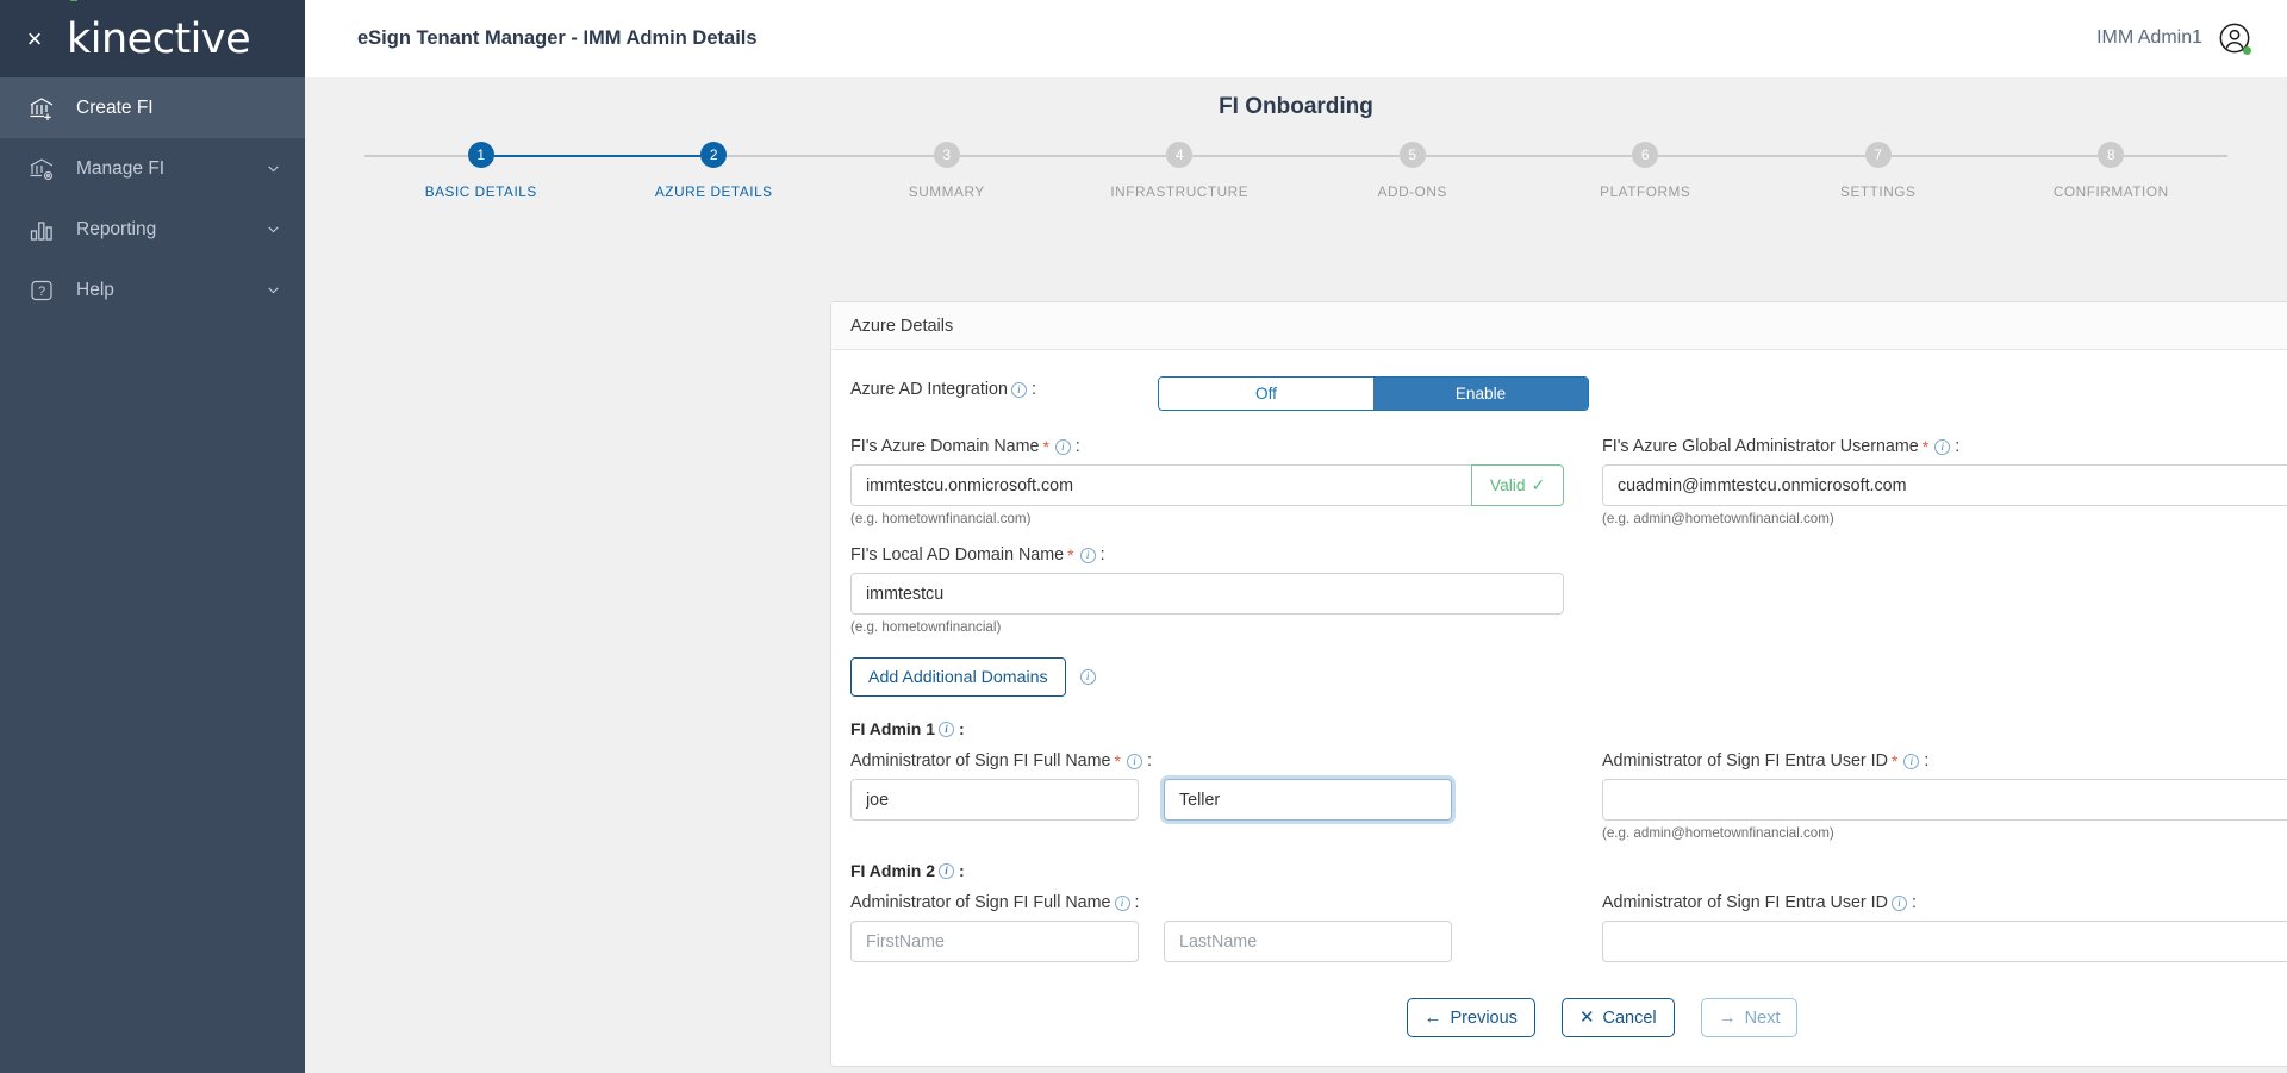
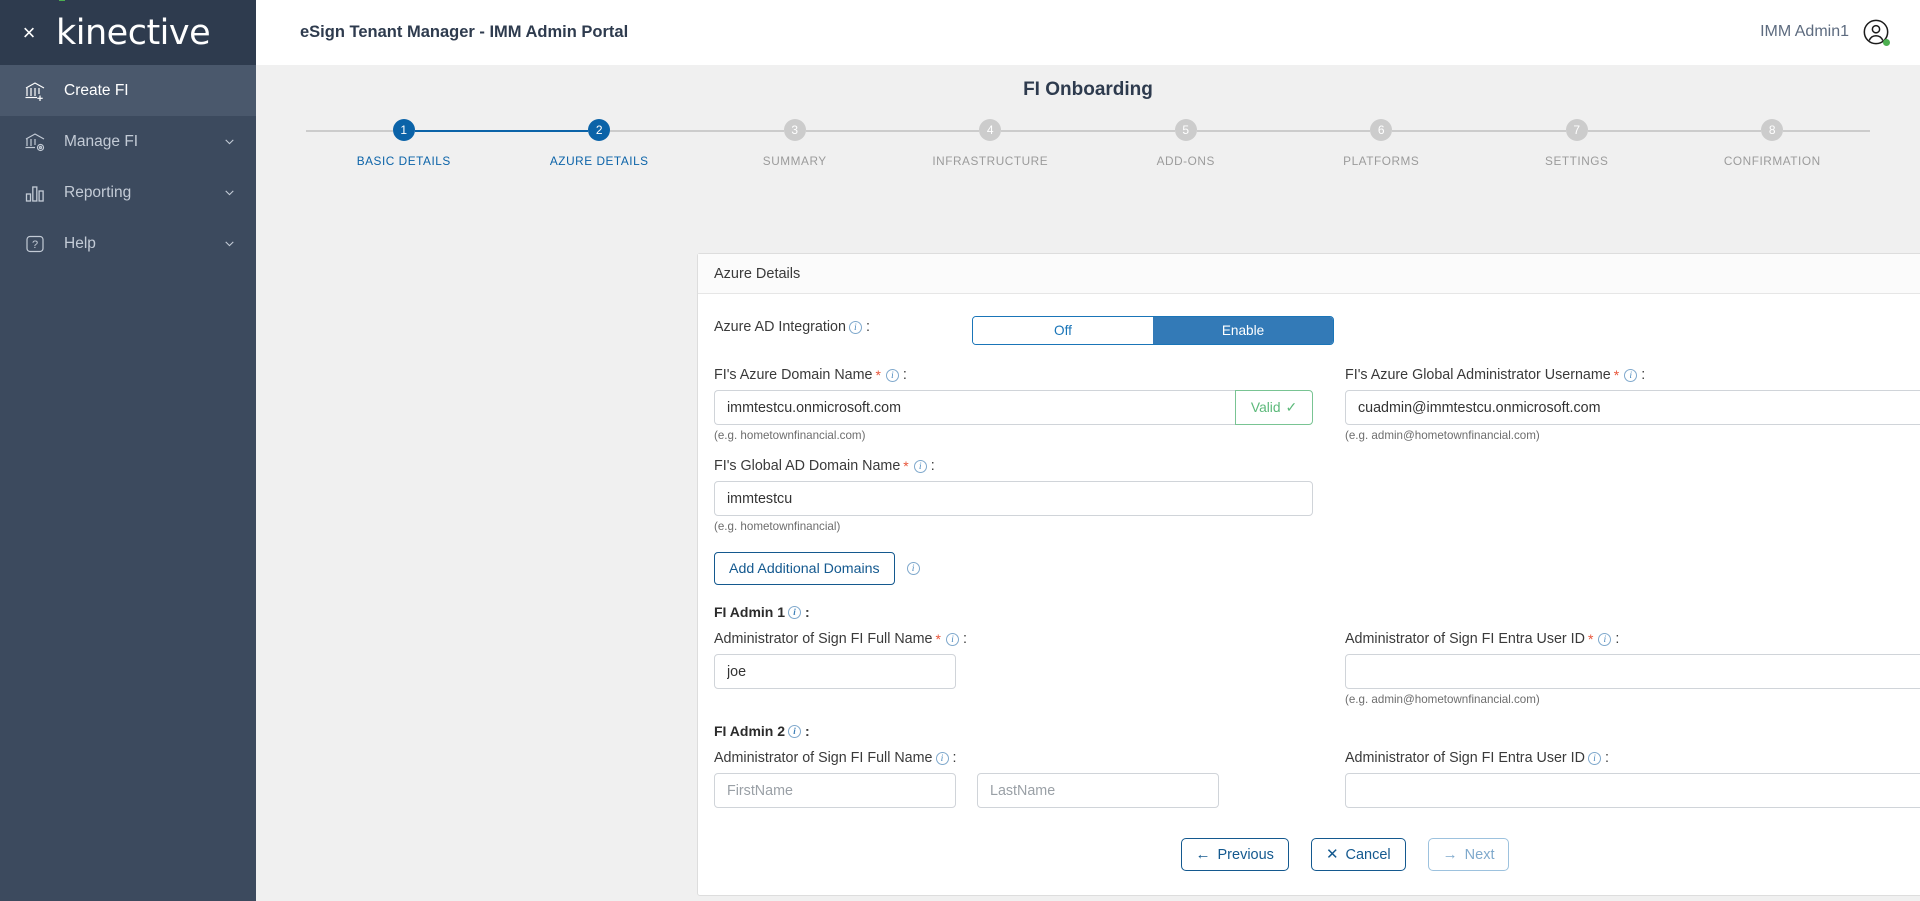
  ×
  kinective
  Create FI
  Manage FI
  Reporting
  ?
  Help
- eSign Tenant Manager - IMM Admin Details
+ eSign Tenant Manager - IMM Admin Portal
  IMM Admin1
  FI Onboarding
  1
  BASIC DETAILS
  2
  AZURE DETAILS
  3
  SUMMARY
  4
  INFRASTRUCTURE
  5
  ADD-ONS
  6
  PLATFORMS
  7
  SETTINGS
  8
  CONFIRMATION
  Azure Details
  Azure AD Integration
  i
  :
  Off
  Enable
  FI's Azure Domain Name
  *
  i
  :
  immtestcu.onmicrosoft.com
  Valid
  ✓
  (e.g. hometownfinancial.com)
  FI's Azure Global Administrator Username
  *
  i
  :
  cuadmin@immtestcu.onmicrosoft.com
  (e.g. admin@hometownfinancial.com)
- FI's Local AD Domain Name
+ FI's Global AD Domain Name
  *
  i
  :
  immtestcu
  (e.g. hometownfinancial)
  Add Additional Domains
  i
  FI Admin 1
  i
  :
  Administrator of Sign FI Full Name
  *
  i
  :
  joe
- Teller
  Administrator of Sign FI Entra User ID
  *
  i
  :
  (e.g. admin@hometownfinancial.com)
  FI Admin 2
  i
  :
  Administrator of Sign FI Full Name
  i
  :
  FirstName
  LastName
  Administrator of Sign FI Entra User ID
  i
  :
  ←
  Previous
  ✕
  Cancel
  →
  Next
